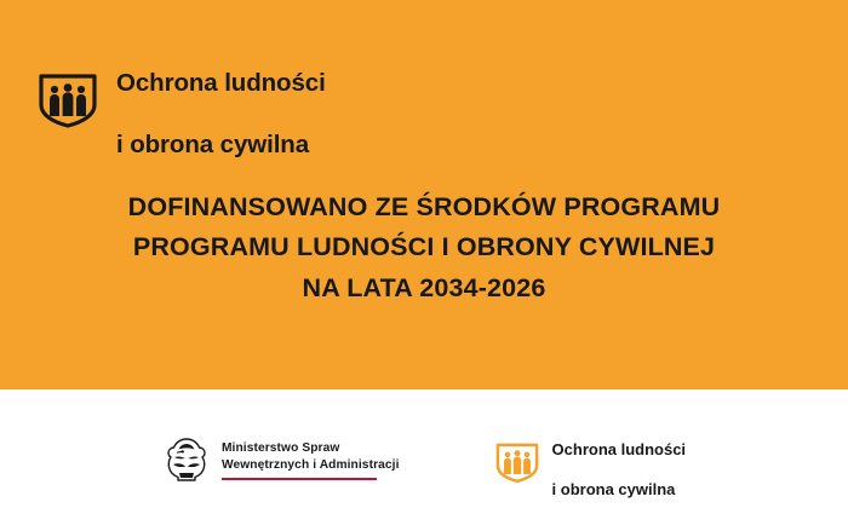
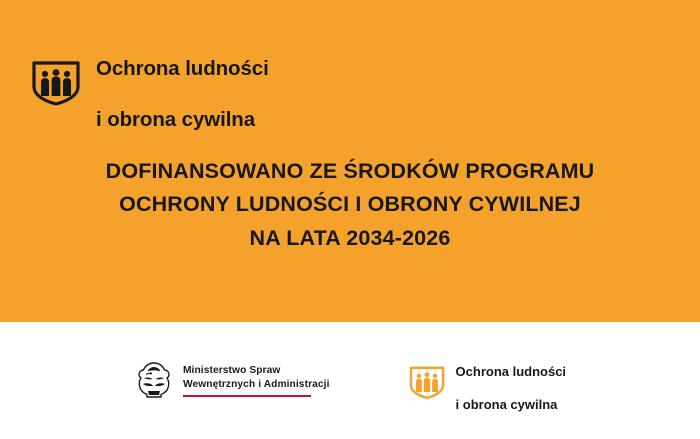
  Ochrona ludności
  i obrona cywilna
  DOFINANSOWANO ZE ŚRODKÓW PROGRAMU
- PROGRAMU LUDNOŚCI I OBRONY CYWILNEJ
+ OCHRONY LUDNOŚCI I OBRONY CYWILNEJ
  NA LATA 2034-2026
  Ministerstwo Spraw
  Wewnętrznych i Administracji
  Ochrona ludności
  i obrona cywilna
